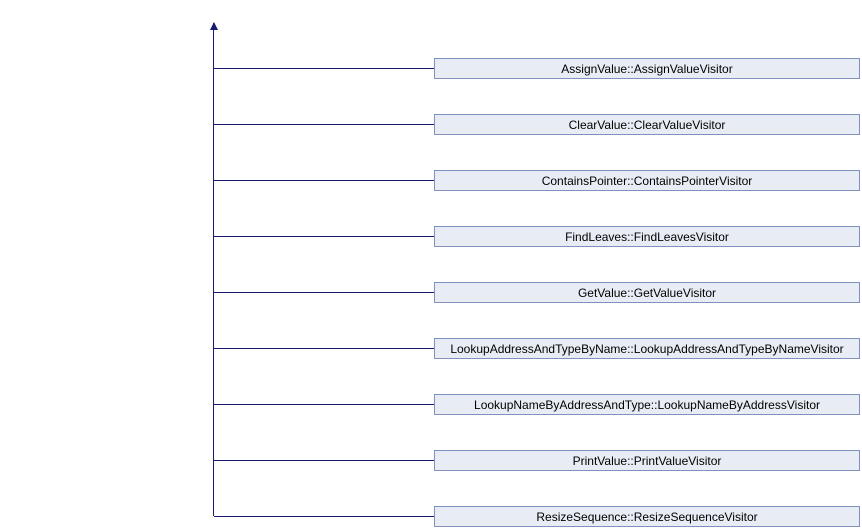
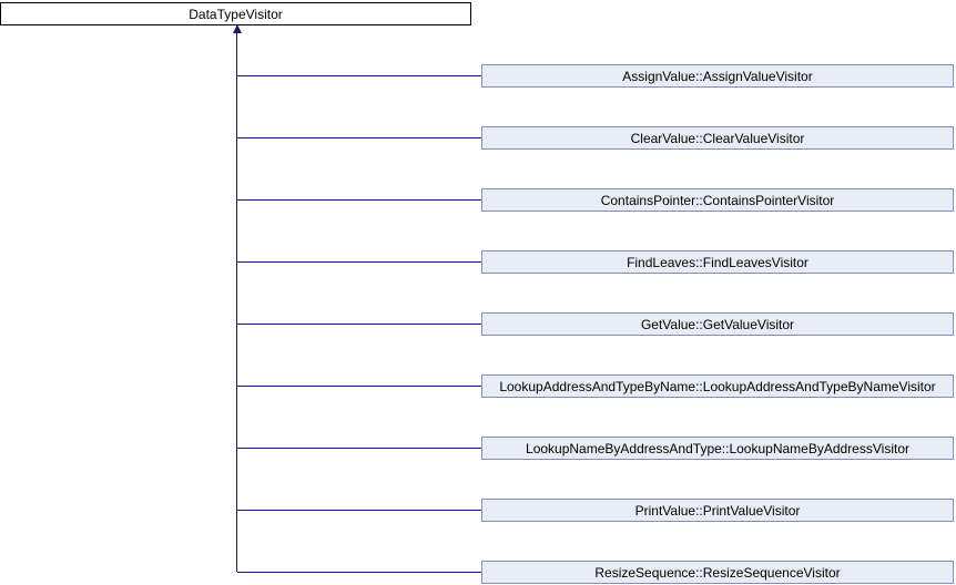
+ DataTypeVisitor
  AssignValue::AssignValueVisitor
  ClearValue::ClearValueVisitor
  ContainsPointer::ContainsPointerVisitor
  FindLeaves::FindLeavesVisitor
  GetValue::GetValueVisitor
  LookupAddressAndTypeByName::LookupAddressAndTypeByNameVisitor
  LookupNameByAddressAndType::LookupNameByAddressVisitor
  PrintValue::PrintValueVisitor
  ResizeSequence::ResizeSequenceVisitor
